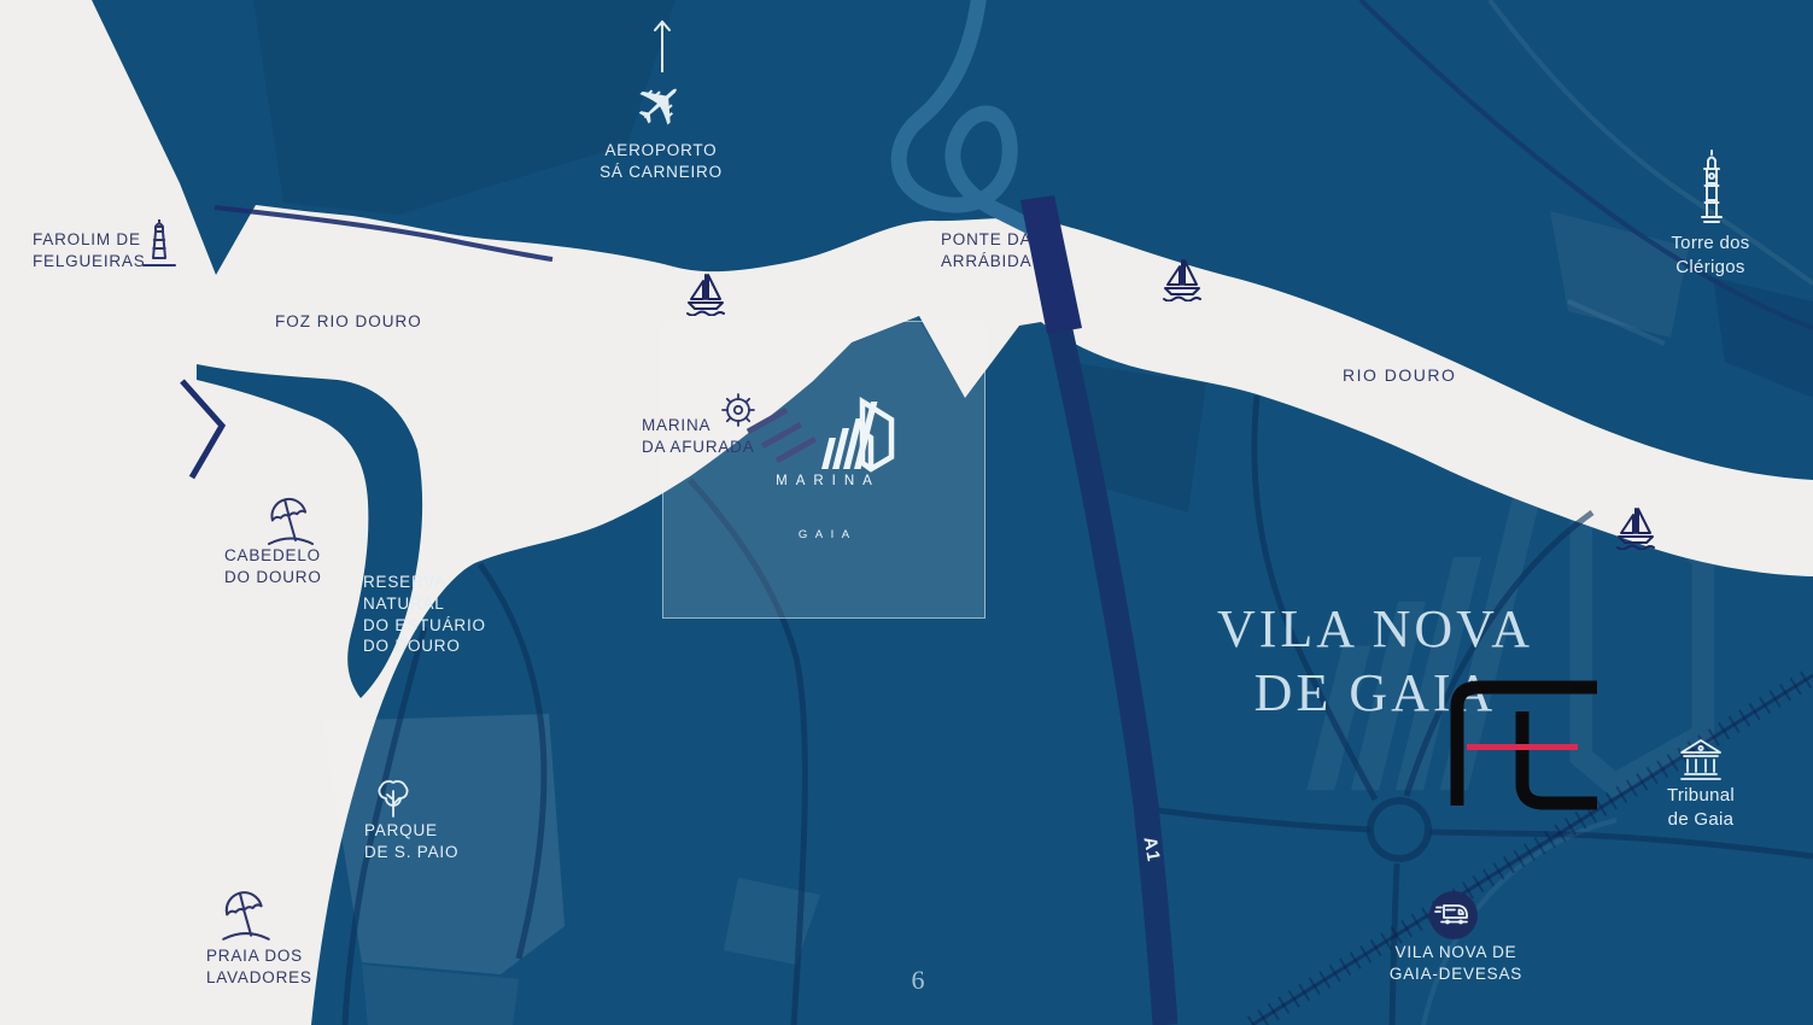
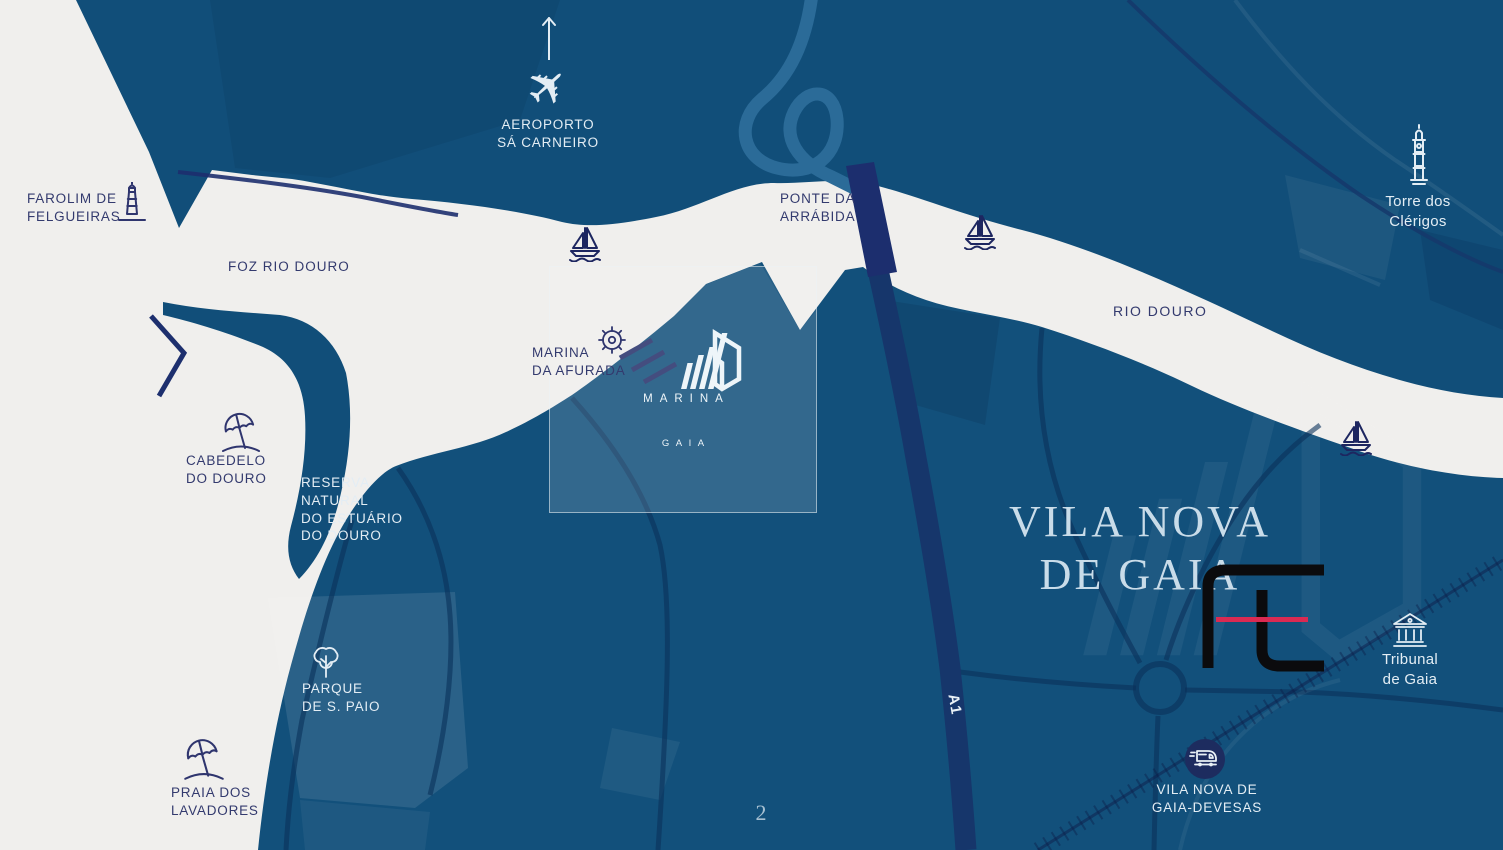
  MARINA
  GAIA
  VILA NOVA
  DE GAI
  FAROLIM DE
  FELGUEIRAS
  FOZ RIO DOURO
  AEROPORTO
  SÁ CARNEIRO
  PONTE DA
  ARRÁBIDA
  Torre dos
  Clérigos
  RIO DOURO
  MARINA
  DA AFURADA
  CABEDELO
  DO DOURO
  RESERVA
  NATURAL
  DO ESTUÁRIO
  DO DOURO
  PARQUE
  DE S. PAIO
  PRAIA DOS
  LAVADORES
  VILA NOVA DE
  GAIA-DEVESAS
  Tribunal
  de Gaia
- 6
+ 2
